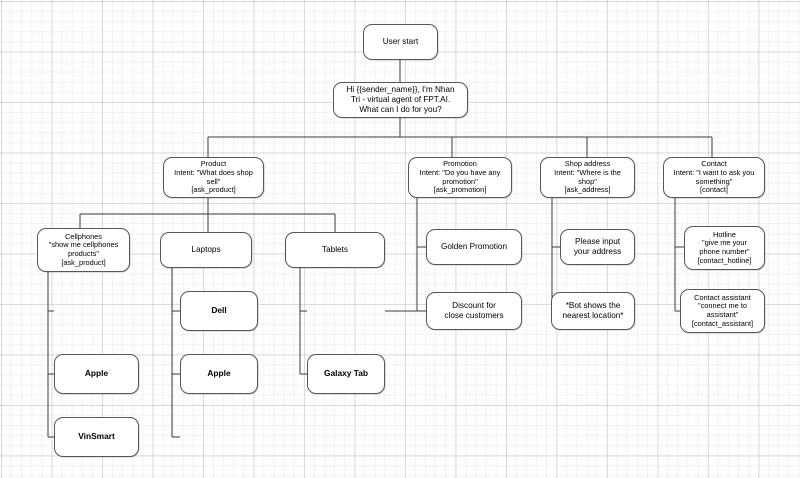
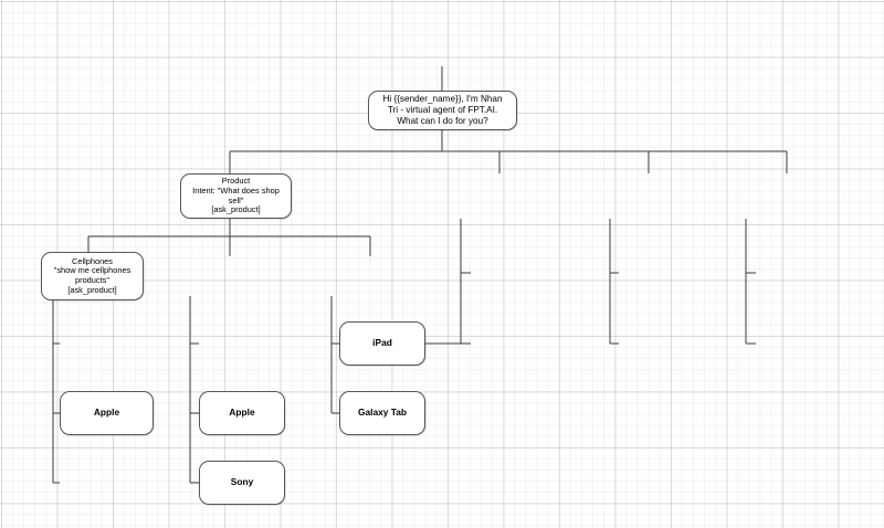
- User start
  Hi {{sender_name}}, I'm Nhan
  Tri - virtual agent of FPT.AI.
  What can I do for you?
  Product
  Intent: "What does shop
  sell"
  [ask_product]
- Promotion
- Intent: "Do you have any
- promotion"
- [ask_promotion]
- Shop address
- Intent: "Where is the
- shop"
- [ask_address]
- Contact
- Intent: "I want to ask you
- something"
- [contact]
  Cellphones
  "show me cellphones
  products"
  [ask_product]
- Laptops
- Tablets
- Golden Promotion
- Discount for
- close customers
- Please input
- your address
- *Bot shows the
- nearest location*
- Hotline
- "give me your
- phone number"
- [contact_hotline]
- Contact assistant
- "connect me to
- assistant"
- [contact_assistant]
  Apple
- VinSmart
- Dell
  Apple
+ Sony
+ iPad
  Galaxy Tab
